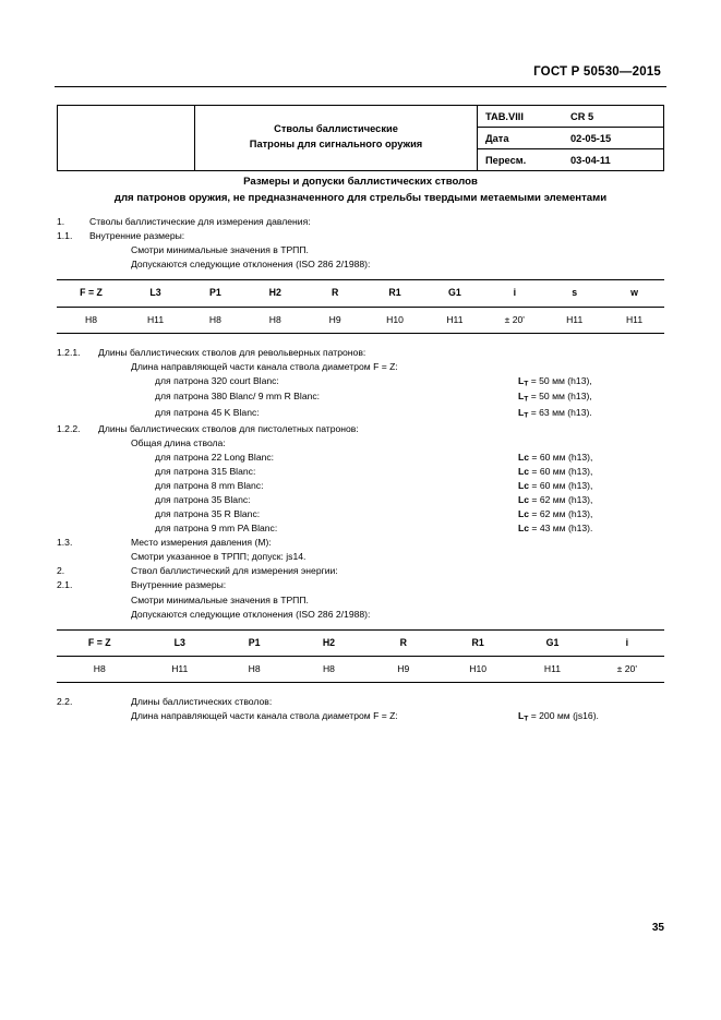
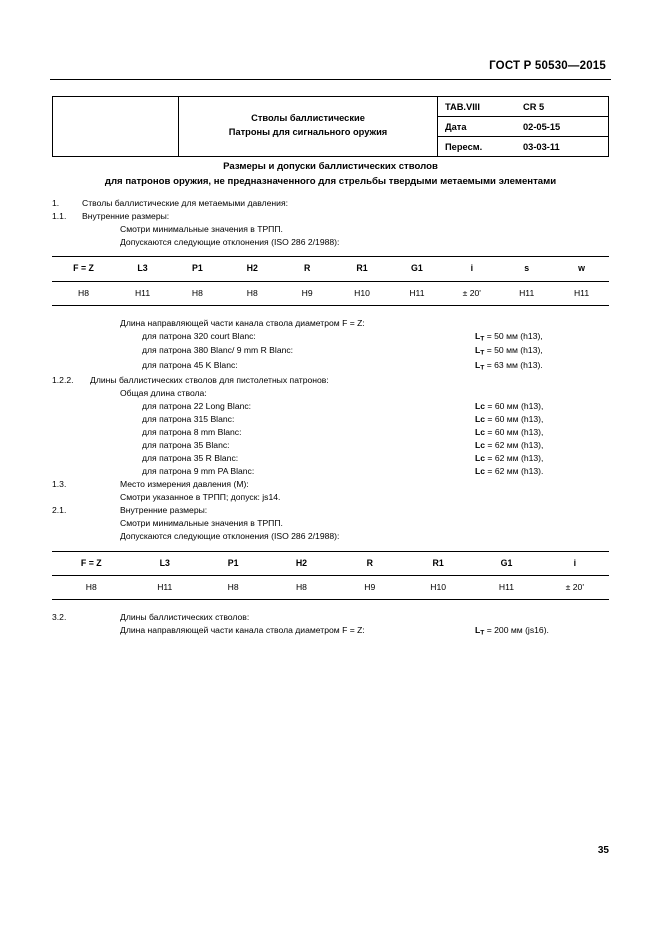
  ГОСТ Р 50530—2015
  Стволы баллистические
  Патроны для сигнального оружия
  TAB.VIII
  CR 5
  Дата
  02-05-15
  Пересм.
- 03-04-11
+ 03-03-11
  Размеры и допуски баллистических стволов
  для патронов оружия, не предназначенного для стрельбы твердыми метаемыми элементами
  1.
- Стволы баллистические для измерения давления:
+ Стволы баллистические для метаемыми давления:
  1.1.
  Внутренние размеры:
  Смотри минимальные значения в ТРПП.
  Допускаются следующие отклонения (ISO 286 2/1988):
  F = Z
  L3
  P1
  H2
  R
  R1
  G1
  i
  s
  w
  H8
  H11
  H8
  H8
  H9
  H10
  H11
  ± 20'
  H11
  H11
- 1.2.1.
- Длины баллистических стволов для револьверных патронов:
  Длина направляющей части канала ствола диаметром F = Z:
  для патрона 320 court Blanc:
  L = 50 мм (h13),
  для патрона 380 Blanc/ 9 mm R Blanc:
  L = 50 мм (h13),
  для патрона 45 K Blanc:
  L = 63 мм (h13).
  1.2.2.
  Длины баллистических стволов для пистолетных патронов:
  Общая длина ствола:
  для патрона 22 Long Blanc:
  Lc = 60 мм (h13),
  для патрона 315 Blanc:
  Lc = 60 мм (h13),
  для патрона 8 mm Blanc:
  Lc = 60 мм (h13),
  для патрона 35 Blanc:
  Lc = 62 мм (h13),
  для патрона 35 R Blanc:
  Lc = 62 мм (h13),
  для патрона 9 mm PA Blanc:
- Lc = 43 мм (h13).
+ Lc = 62 мм (h13).
  1.3.
  Место измерения давления (M):
  Смотри указанное в ТРПП; допуск: js14.
- 2.
- Ствол баллистический для измерения энергии:
  2.1.
  Внутренние размеры:
  Смотри минимальные значения в ТРПП.
  Допускаются следующие отклонения (ISO 286 2/1988):
  F = Z
  L3
  P1
  H2
  R
  R1
  G1
  i
  H8
  H11
  H8
  H8
  H9
  H10
  H11
  ± 20'
- 2.2.
+ 3.2.
  Длины баллистических стволов:
  Длина направляющей части канала ствола диаметром F = Z:
  L = 200 мм (js16).
  35
